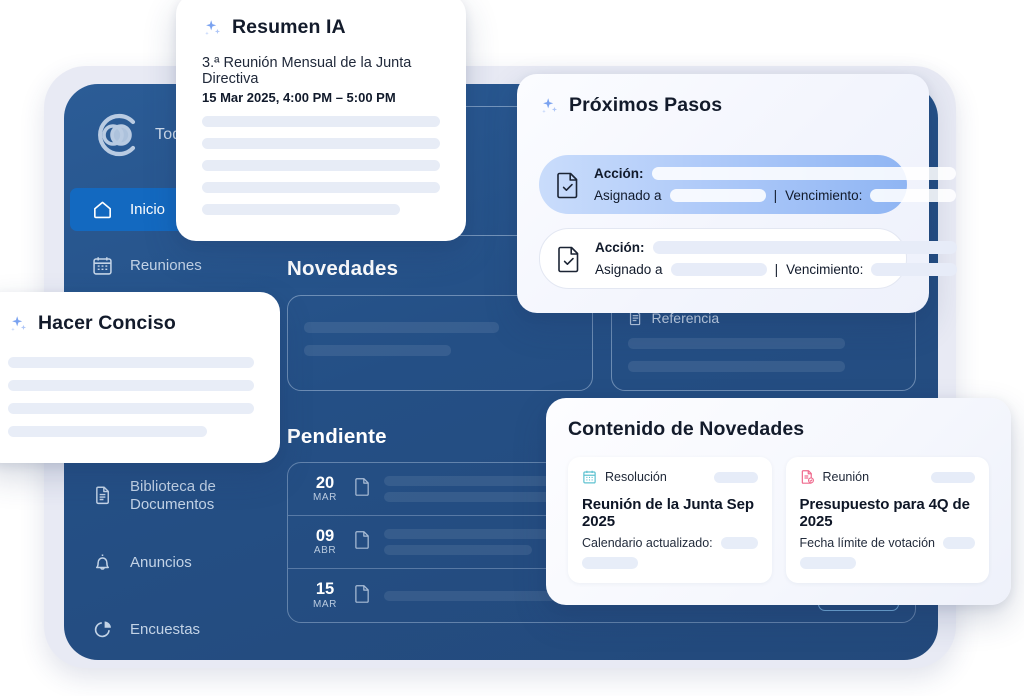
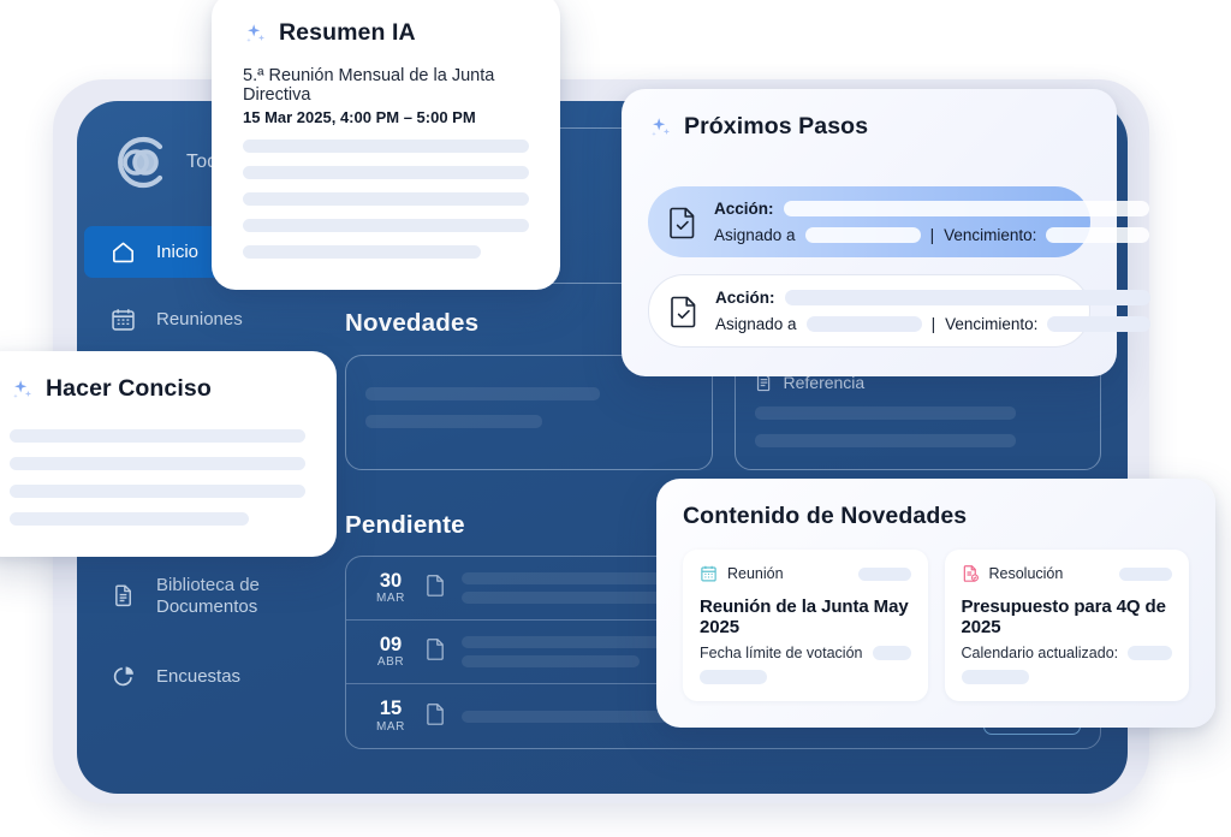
  Inicio
  Reuniones
  Biblioteca de Documentos
- Anuncios
  Encuestas
  Novedades
  Referencia
  Pendiente
- 20
+ 30
  MAR
  09
  ABR
  15
  MAR
  Resumen IA
- 3.ª Reunión Mensual de la Junta Directiva
+ 5.ª Reunión Mensual de la Junta Directiva
  15 Mar 2025, 4:00 PM – 5:00 PM
  Hacer Conciso
  Próximos Pasos
  Acción:
  Asignado a
  |
  Vencimiento:
  Acción:
  Asignado a
  |
  Vencimiento:
  Contenido de Novedades
- Resolución
+ Reunión
- Reunión de la Junta Sep 2025
+ Reunión de la Junta May 2025
- Calendario actualizado:
+ Fecha límite de votación
- Reunión
+ Resolución
  Presupuesto para 4Q de 2025
- Fecha límite de votación
+ Calendario actualizado:
